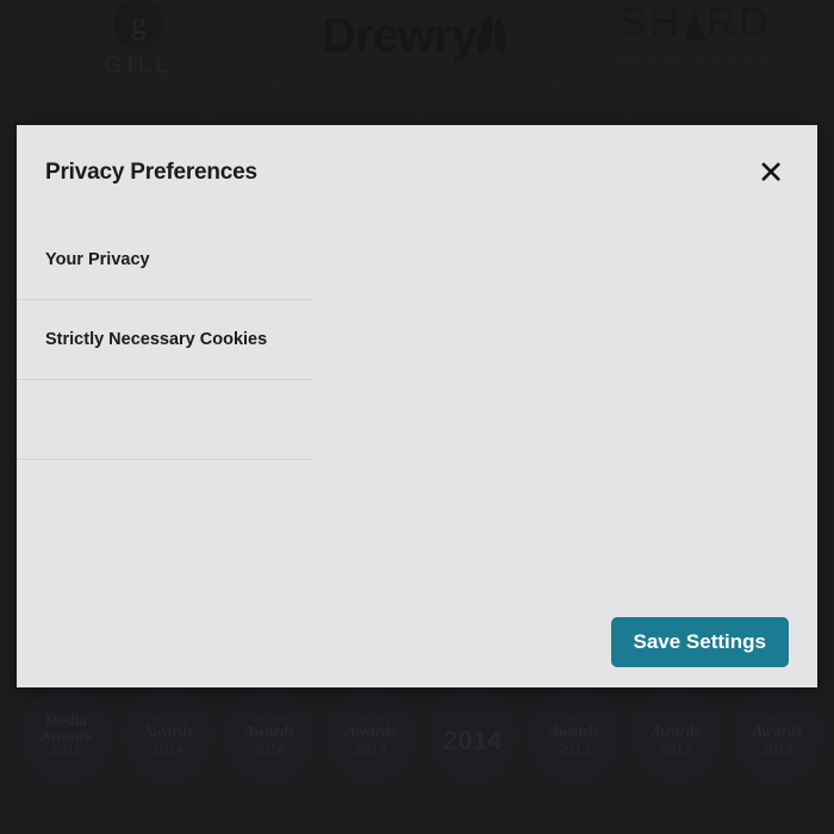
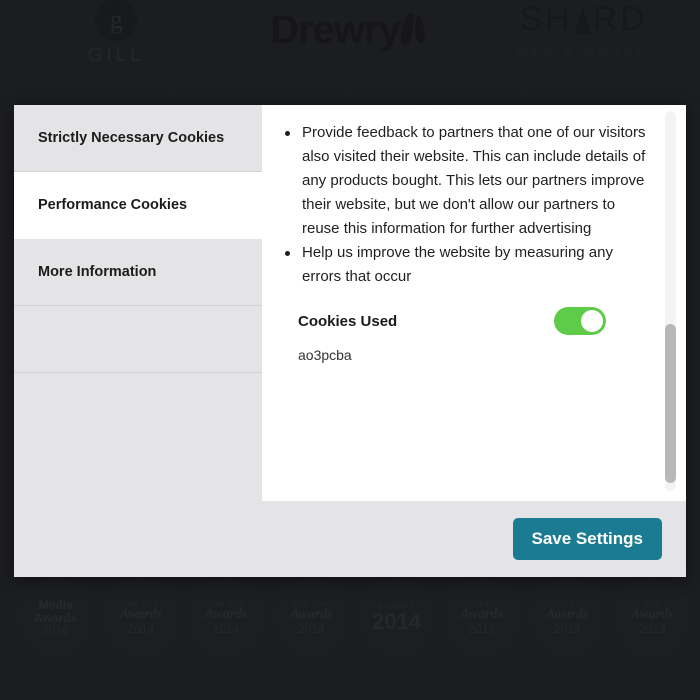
- Privacy Preferences
- ✕
- Your Privacy
  Strictly Necessary Cookies
+ Performance Cookies
+ More Information
+ Provide feedback to partners that one of our visitors also visited their website. This can include details of any products bought. This lets our partners improve their website, but we don't allow our partners to reuse this information for further advertising
+ Help us improve the website by measuring any errors that occur
+ Cookies Used
+ ao3pcba
  Save Settings
